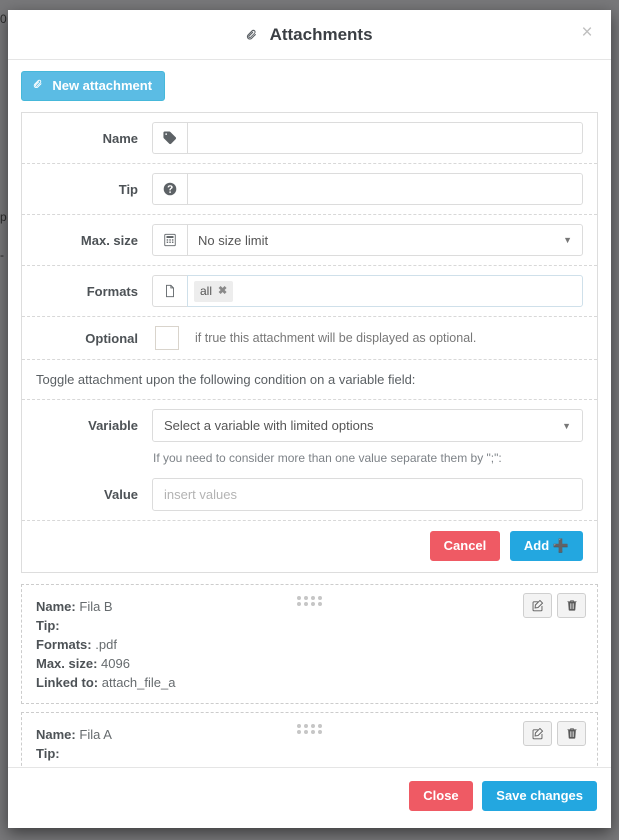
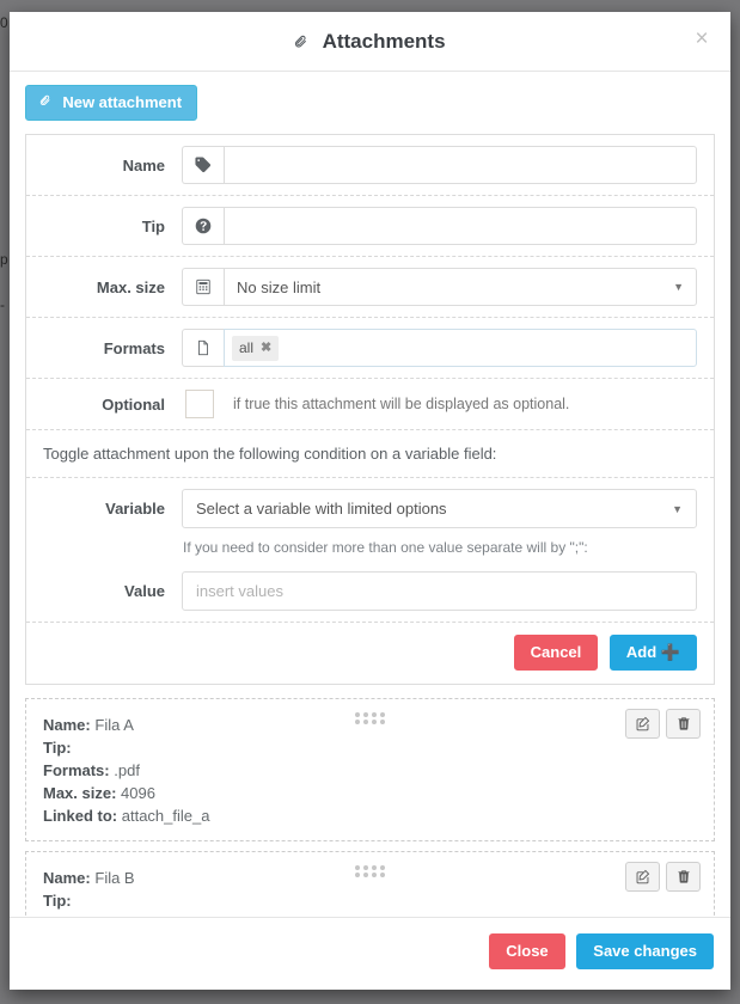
  0
  p
  -
  Attachments
  ×
  New attachment
  Name
  Tip
  Max. size
  No size limit
  ▼
  Formats
  all
  ✖
  Optional
  if true this attachment will be displayed as optional.
  Toggle attachment upon the following condition on a variable field:
  Variable
  Select a variable with limited options
  ▼
- If you need to consider more than one value separate them by ";":
+ If you need to consider more than one value separate will by ";":
  Value
  insert values
  Cancel Add ➕
- Name: Fila B
+ Name: Fila A
  Tip:
  Formats: .pdf
  Max. size: 4096
  Linked to: attach_file_a
- Name: Fila A
+ Name: Fila B
  Tip:
  Close Save changes
